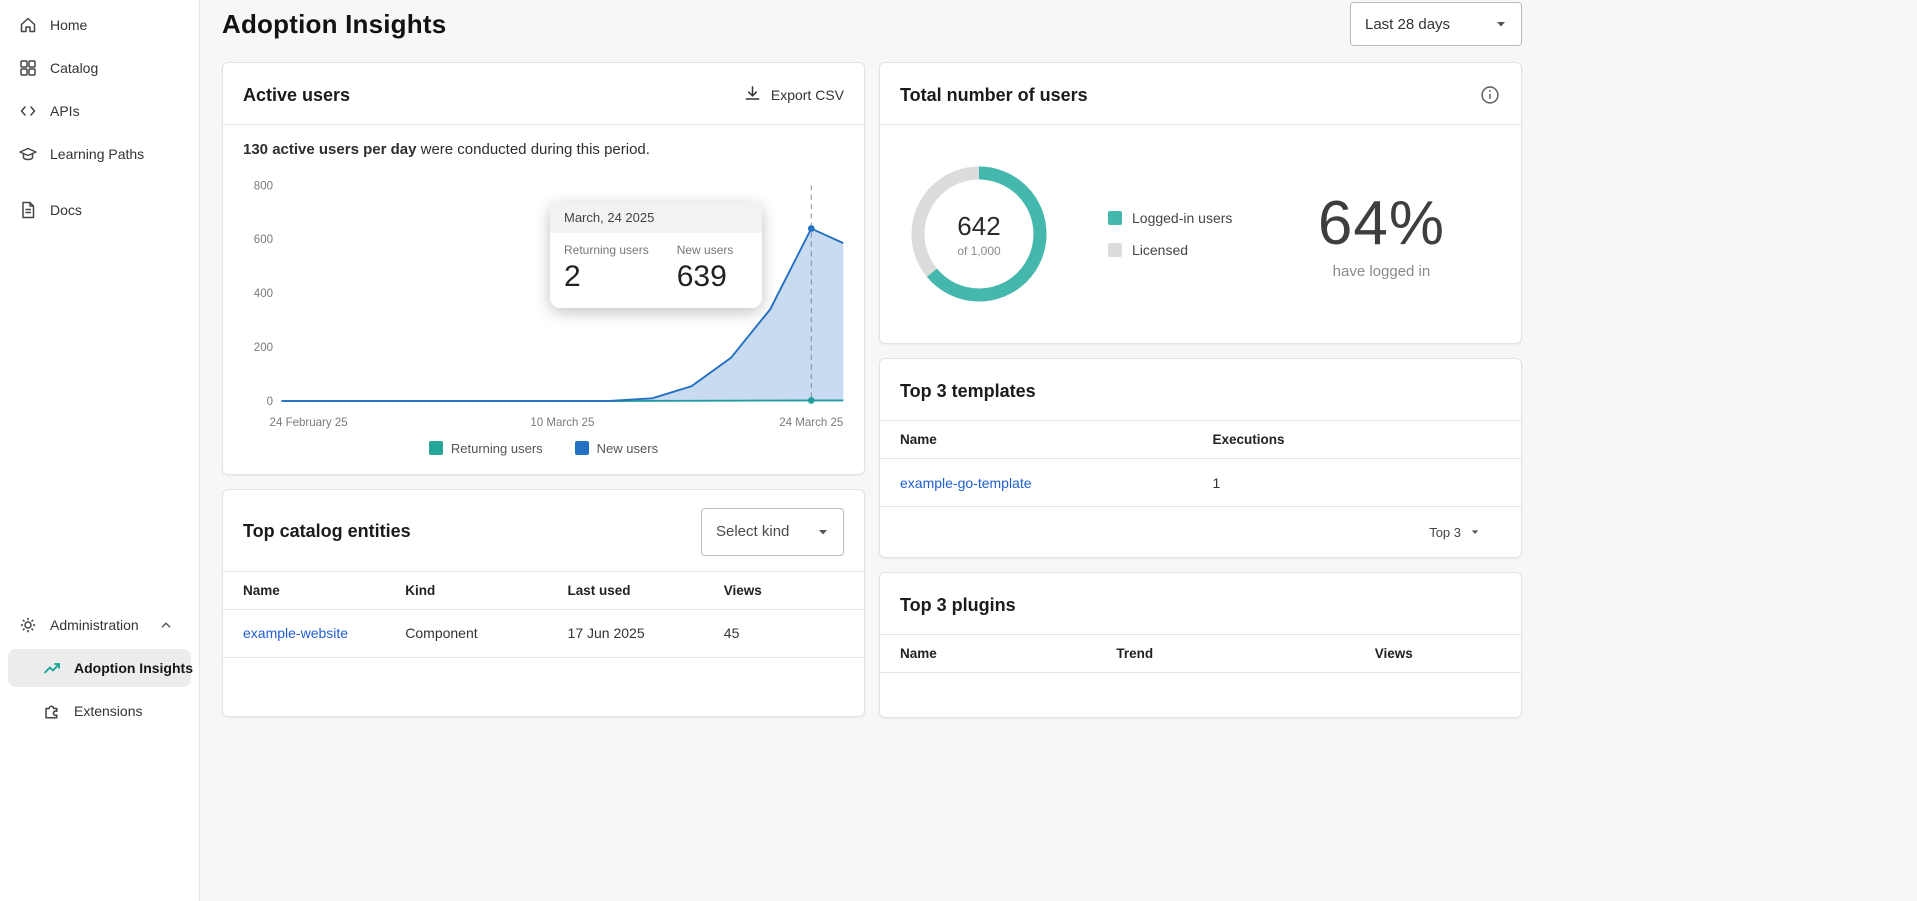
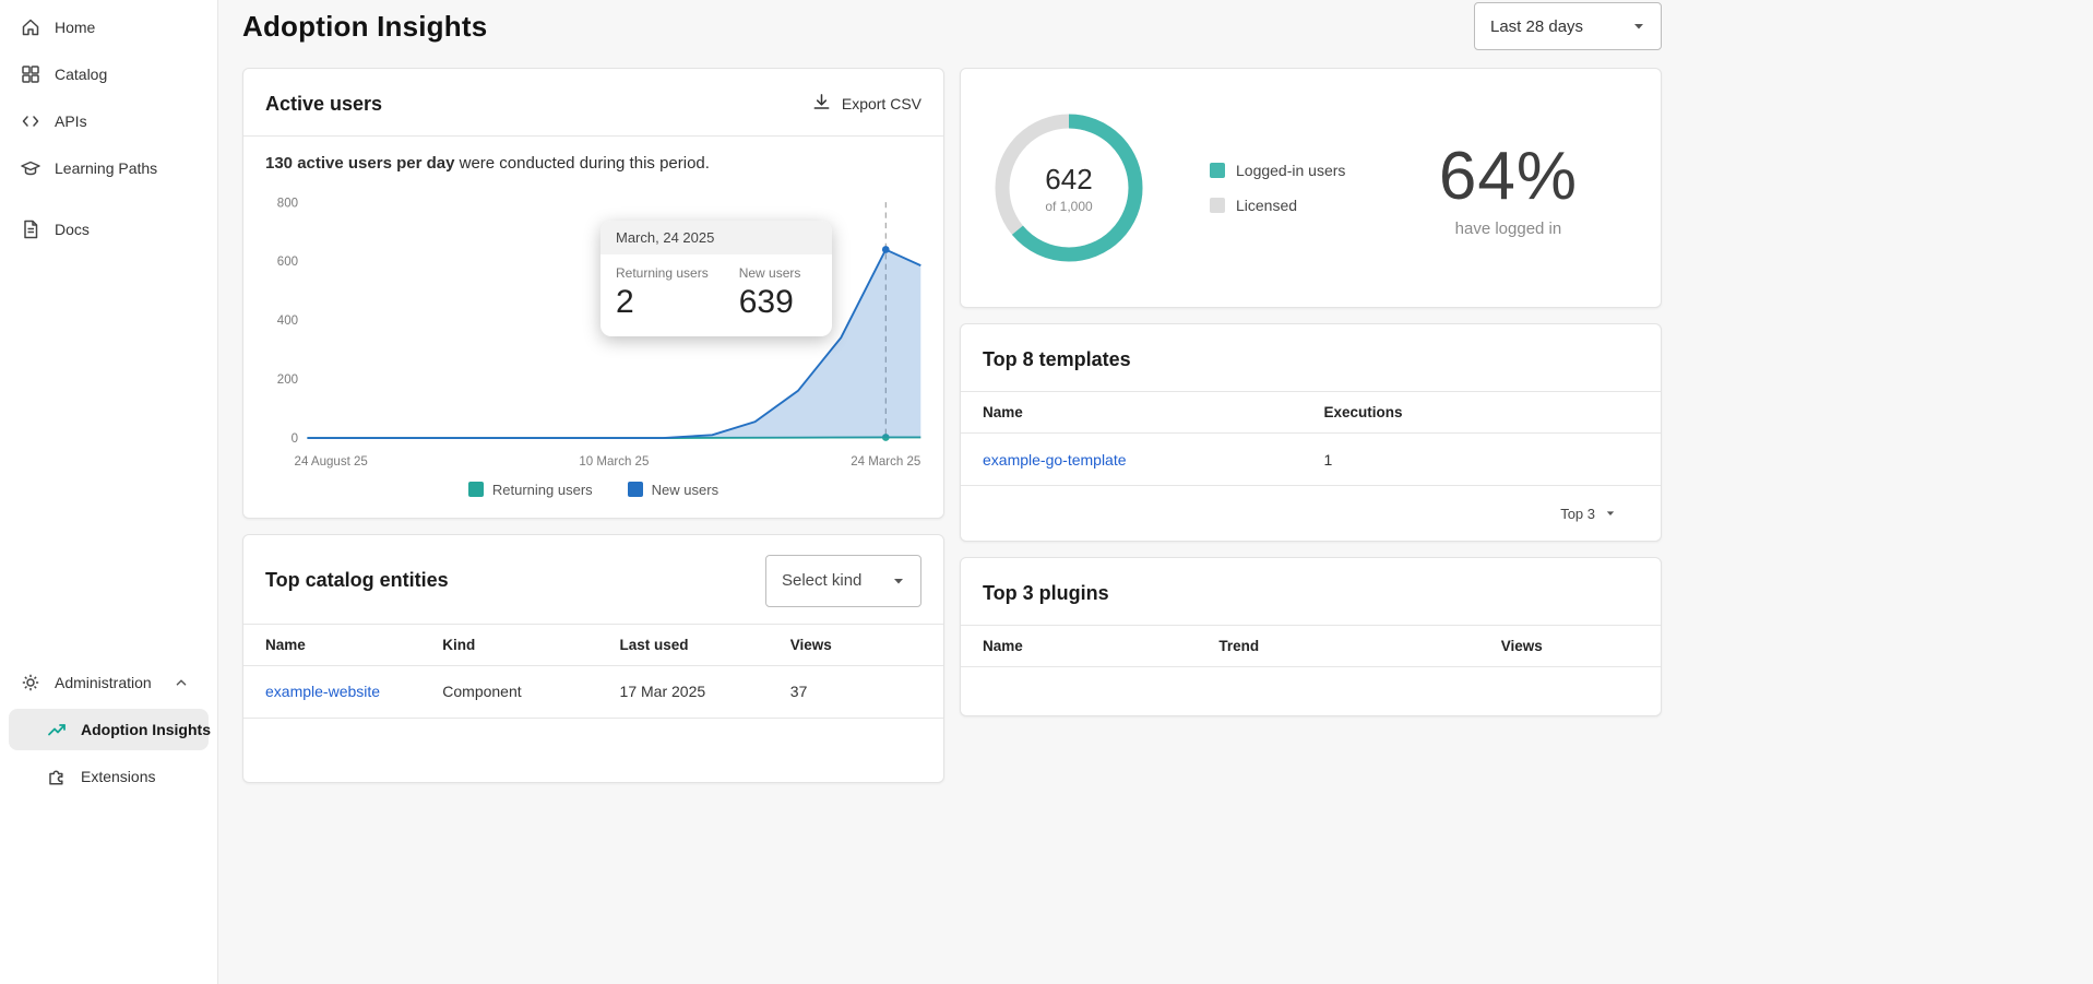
  Home
  Catalog
  APIs
  Learning Paths
  Docs
  Administration
  Adoption Insights
  Extensions
  Adoption Insights
  Last 28 days
  Active users
  Export CSV
  130 active users per day were conducted during this period.
  0
  200
  400
  600
  800
- 24 February 25
+ 24 August 25
  10 March 25
  24 March 25
  March, 24 2025
  Returning users
  2
  New users
  639
  Returning users
  New users
  Top catalog entities
  Select kind
  Name
  Kind
  Last used
  Views
  example-website
  Component
- 17 Jun 2025
+ 17 Mar 2025
- 45
+ 37
- Total number of users
  642
  of 1,000
  Logged-in users
  Licensed
  64%
  have logged in
- Top 3 templates
+ Top 8 templates
  Name
  Executions
  example-go-template
  1
  Top 3
  Top 3 plugins
  Name
  Trend
  Views
